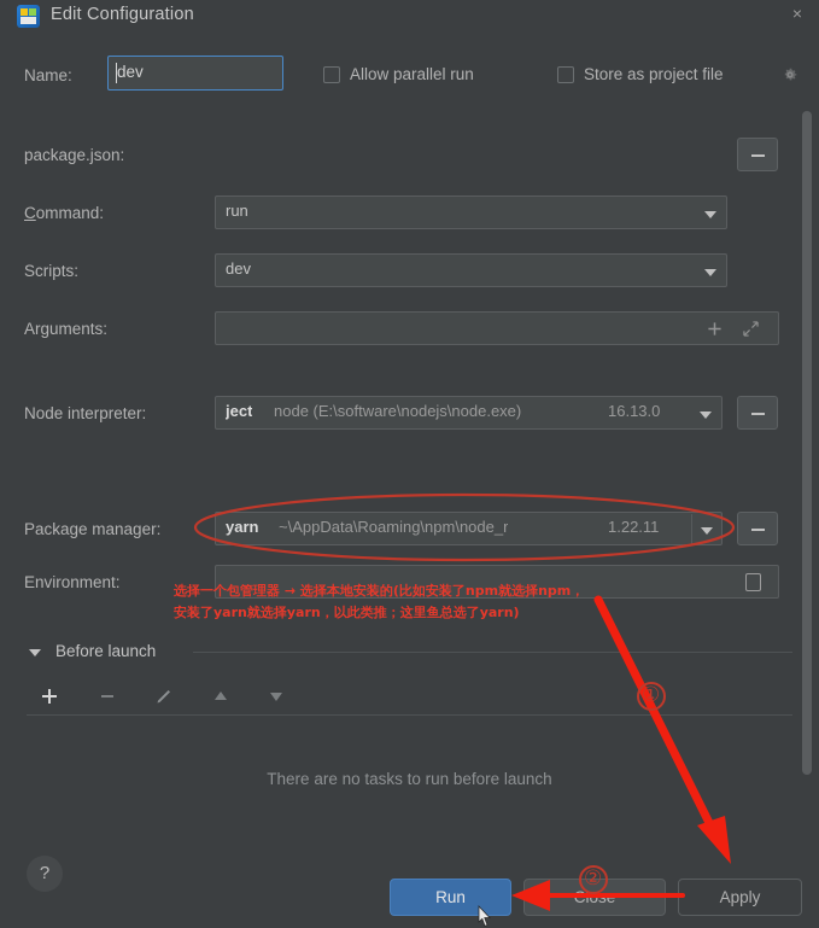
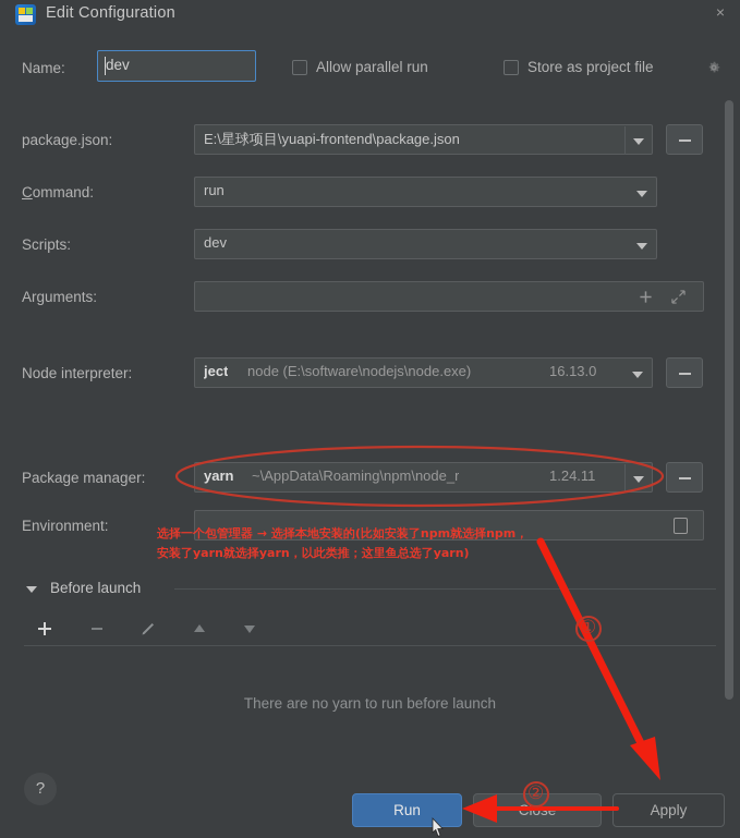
  Edit Configuration
  ×
  Name:
  dev
  Allow parallel run
  Store as project file
  package.json:
+ E:\星球项目\yuapi-frontend\package.json
  Command:
  run
  Scripts:
  dev
  Arguments:
  Node interpreter:
  ject
  node (E:\software\nodejs\node.exe)
  16.13.0
  Package manager:
  yarn
  ~\AppData\Roaming\npm\node_r
- 1.22.11
+ 1.24.11
  Environment:
  Before launch
- There are no tasks to run before launch
+ There are no yarn to run before launch
  ?
  Run
  Apply
  选择一个包管理器 → 选择本地安装的(比如安装了npm就选择npm，
  安装了yarn就选择yarn，以此类推；这里鱼总选了yarn)
  ①
  ②
